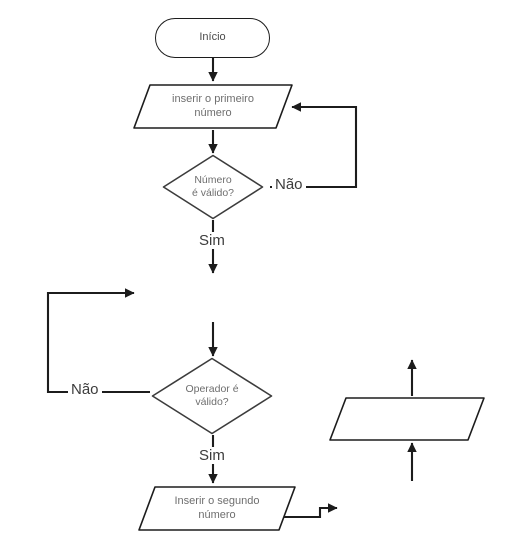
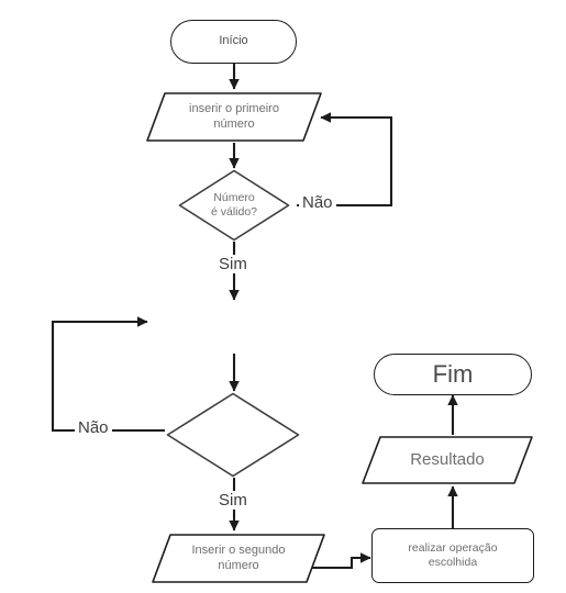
  Início
  inserir o primeiro
  número
  Número
  é válido?
- Operador é
- válido?
  Inserir o segundo
  número
+ realizar operação
+ escolhida
+ Resultado
+ Fim
  Não
  Sim
  Não
  Sim
